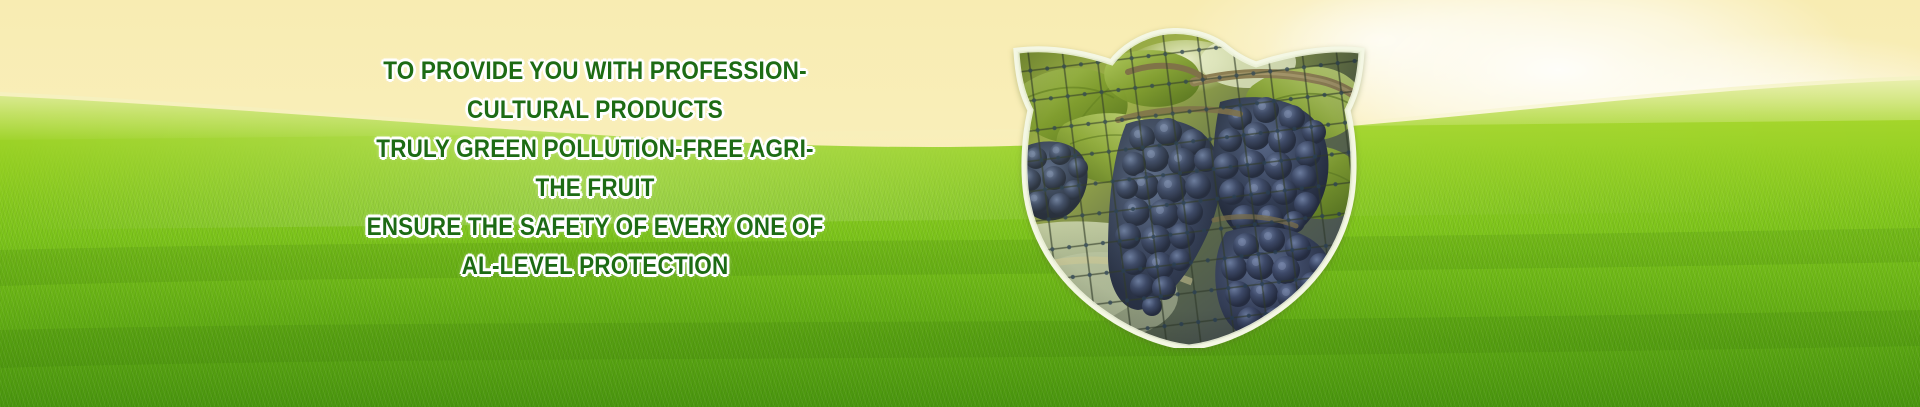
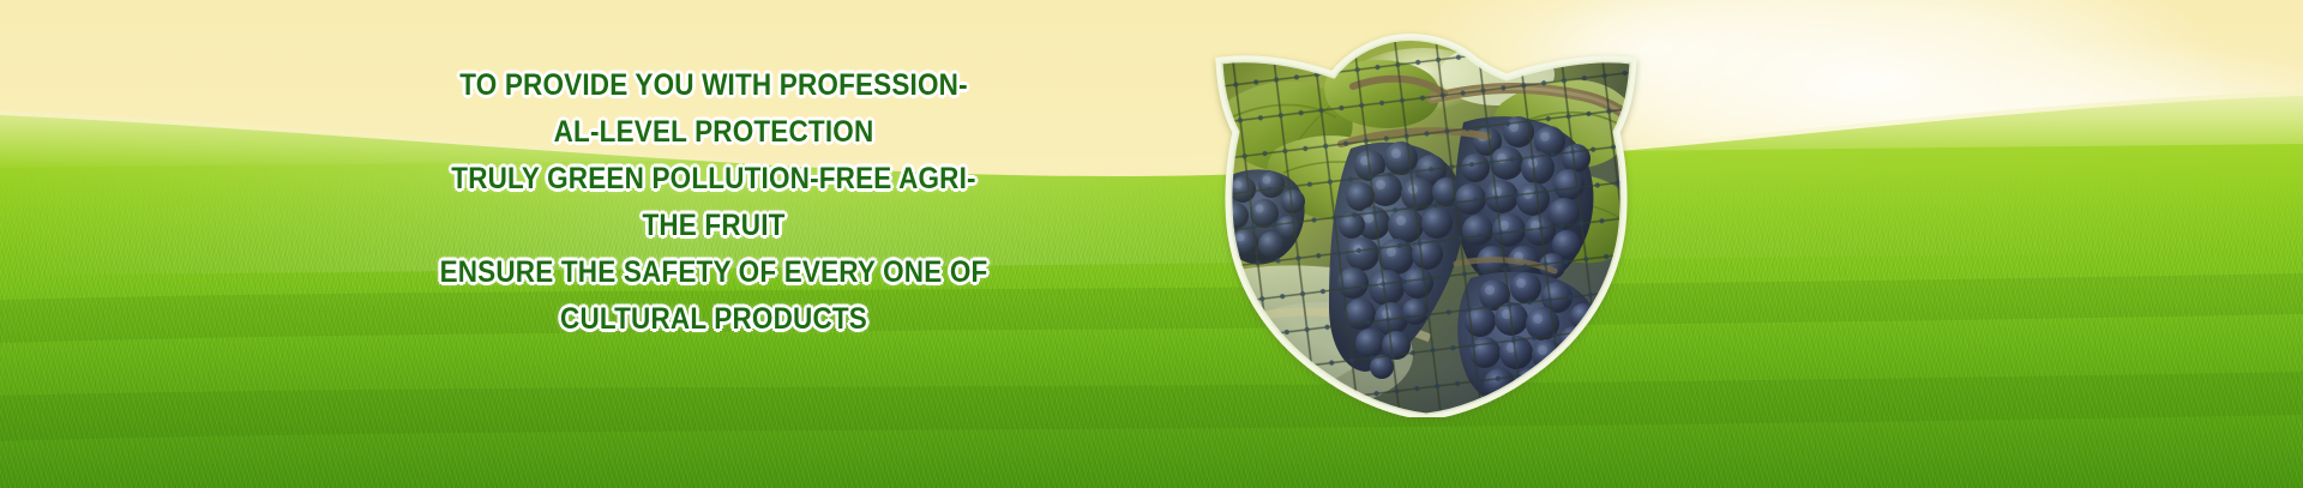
  TO PROVIDE YOU WITH PROFESSION-
- CULTURAL PRODUCTS
+ AL-LEVEL PROTECTION
  TRULY GREEN POLLUTION-FREE AGRI-
  THE FRUIT
  ENSURE THE SAFETY OF EVERY ONE OF
- AL-LEVEL PROTECTION
+ CULTURAL PRODUCTS
